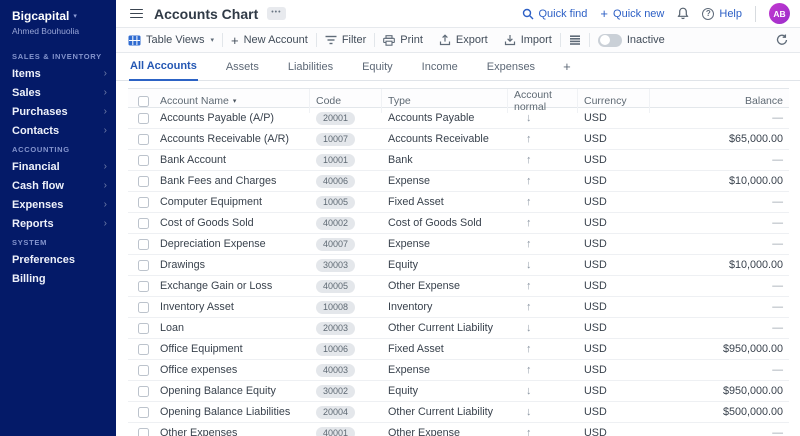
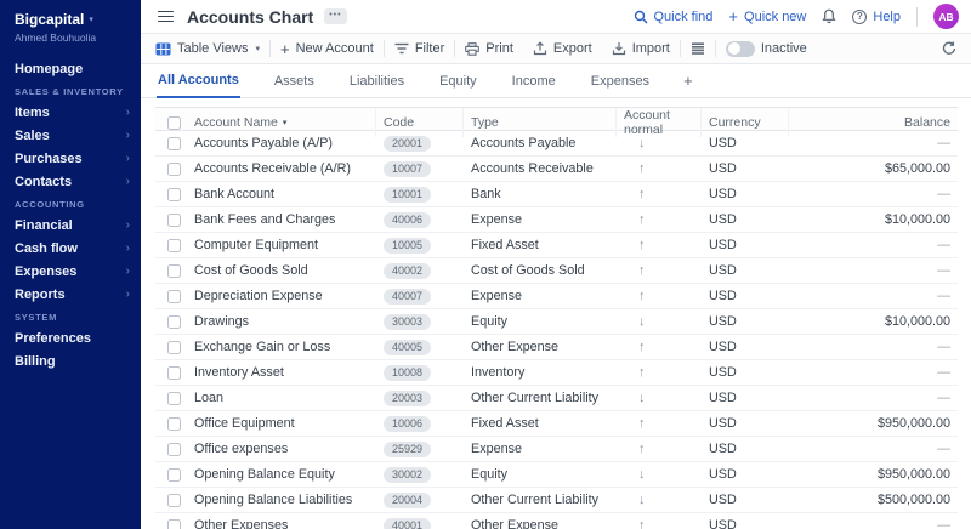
  Bigcapital
  Ahmed Bouhuolia
+ Homepage
  SALES & INVENTORY
  Items
  ›
  Sales
  ›
  Purchases
  ›
  Contacts
  ›
  ACCOUNTING
  Financial
  ›
  Cash flow
  ›
  Expenses
  ›
  Reports
  ›
  SYSTEM
  Preferences
  Billing
  Accounts Chart
  Quick find
  +
  Quick new
  ?
  Help
  AB
  Table Views
  +
  New Account
  Filter
  Print
  Export
  Import
  Inactive
  All Accounts
  Assets
  Liabilities
  Equity
  Income
  Expenses
  +
  Account Name
  Code
  Type
  Account normal
  Currency
  Balance
  Accounts Payable (A/P)
  20001
  Accounts Payable
  ↓
  USD
  —
  Accounts Receivable (A/R)
  10007
  Accounts Receivable
  ↑
  USD
  $65,000.00
  Bank Account
  10001
  Bank
  ↑
  USD
  —
  Bank Fees and Charges
  40006
  Expense
  ↑
  USD
  $10,000.00
  Computer Equipment
  10005
  Fixed Asset
  ↑
  USD
  —
  Cost of Goods Sold
  40002
  Cost of Goods Sold
  ↑
  USD
  —
  Depreciation Expense
  40007
  Expense
  ↑
  USD
  —
  Drawings
  30003
  Equity
  ↓
  USD
  $10,000.00
  Exchange Gain or Loss
  40005
  Other Expense
  ↑
  USD
  —
  Inventory Asset
  10008
  Inventory
  ↑
  USD
  —
  Loan
  20003
  Other Current Liability
  ↓
  USD
  —
  Office Equipment
  10006
  Fixed Asset
  ↑
  USD
  $950,000.00
  Office expenses
- 40003
+ 25929
  Expense
  ↑
  USD
  —
  Opening Balance Equity
  30002
  Equity
  ↓
  USD
  $950,000.00
  Opening Balance Liabilities
  20004
  Other Current Liability
  ↓
  USD
  $500,000.00
  Other Expenses
  40001
  Other Expense
  ↑
  USD
  —
